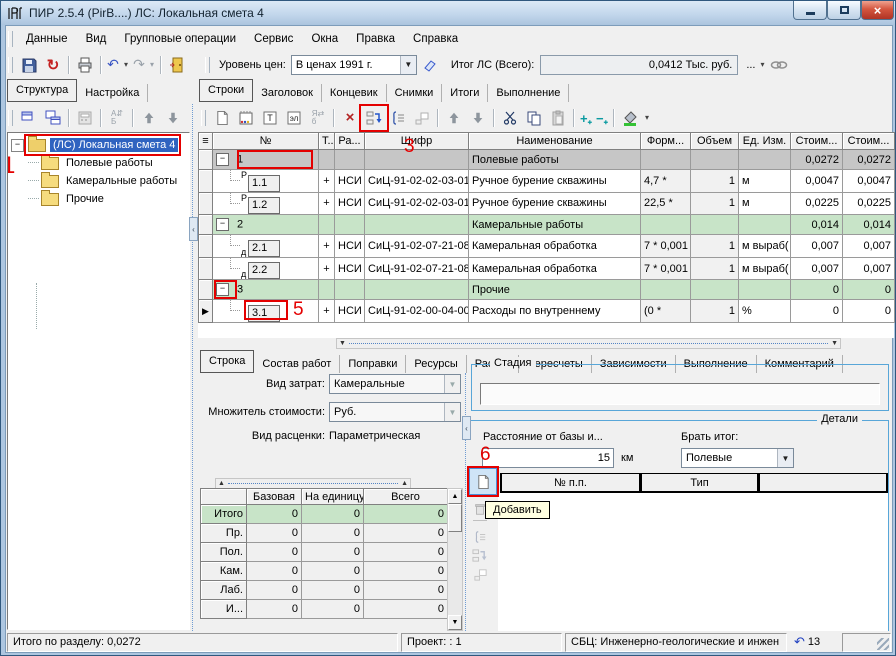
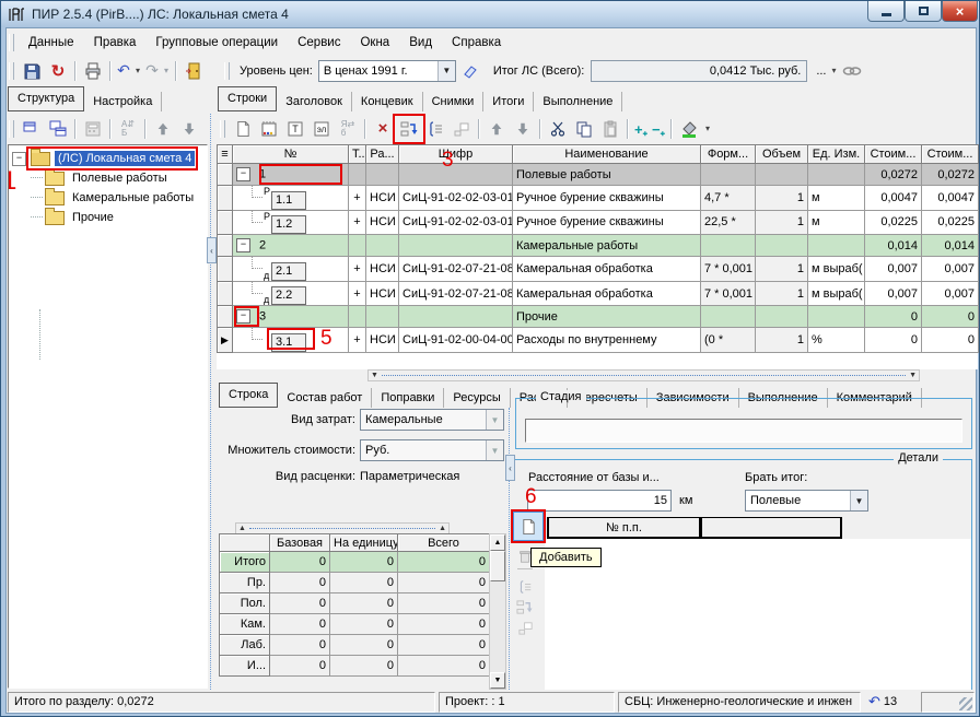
  ПИР 2.5.4 (PirB....) ЛС: Локальная смета 4
  ×
  Данные
- Вид
+ Правка
  Групповые операции
  Сервис
  Окна
- Правка
+ Вид
  Справка
  ↻
  ↶
  ▾
  ↷
  ▾
  Уровень цен:
  В ценах 1991 г.
  ▼
  Итог ЛС (Всего):
  0,0412 Тыс. руб.
  ...
  ▾
  Структура
  Настройка
  Строки
  Заголовок
  Концевик
  Снимки
  Итоги
  Выполнение
  А⇵
  Б
  −
  (ЛС) Локальная смета 4
  1
  Полевые работы
  Камеральные работы
  Прочие
  ‹
  Т
  эл
  Я⇄
  б
  ×
  3
  +₊
  −₊
  ▾
  ≡	№	Т..	Ра...	Шифр	Наименование	Форм...	Объем	Ед. Изм.	Стоим...	Стоим...
  	− 1				Полевые работы				0,0272	0,0272
  	Р1.1	+	НСИ	СиЦ-91-02-02-03-01	Ручное бурение скважины	4,7 *	1	м	0,0047	0,0047
  	Р1.2	+	НСИ	СиЦ-91-02-02-03-01	Ручное бурение скважины	22,5 *	1	м	0,0225	0,0225
  	− 2				Камеральные работы				0,014	0,014
  	д 2.1	+	НСИ	СиЦ-91-02-07-21-08	Камеральная обработка	7 * 0,001	1	м выраб(	0,007	0,007
  	д 2.2	+	НСИ	СиЦ-91-02-07-21-08	Камеральная обработка	7 * 0,001	1	м выраб(	0,007	0,007
  	− 3				Прочие				0	0
  ▶	3.1 5	+	НСИ	СиЦ-91-02-00-04-00	Расходы по внутреннему	(0 *	1	%	0	0
  Строка
  Состав работ
  Поправки
  Ресурсы
  ересчеты
  Зависимости
  Выполнение
  Комментарий
  Вид затрат:
  Камеральные
  ▼
  Множитель стоимости:
  Руб.
  ▼
  Вид расценки:
  Параметрическая
  	Базовая	На единицу	Всего
  Итого	0	0	0
  Пр.	0	0	0
  Пол.	0	0	0
  Кам.	0	0	0
  Лаб.	0	0	0
  И...	0	0	0
  ‹
  Стадия
  Детали
  Расстояние от базы и...
  15
  км
  Брать итог:
  Полевые
  ▼
  6
  № п.п.
- Тип
  Добавить
  Итого по разделу: 0,0272
  Проект: : 1
  СБЦ: Инженерно-геологические и инжен
  ↶
  13
